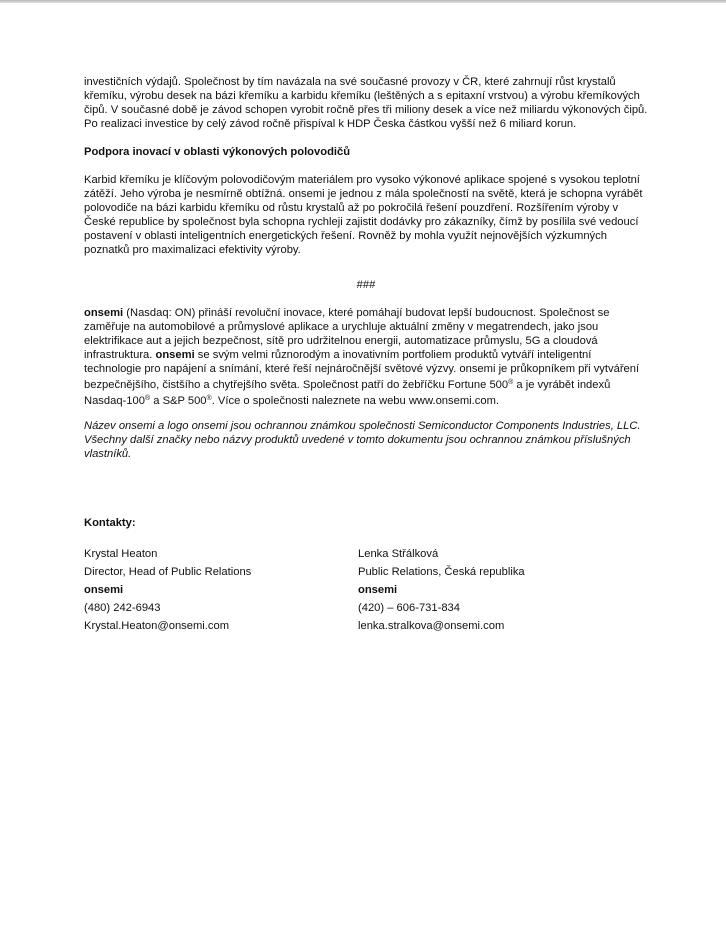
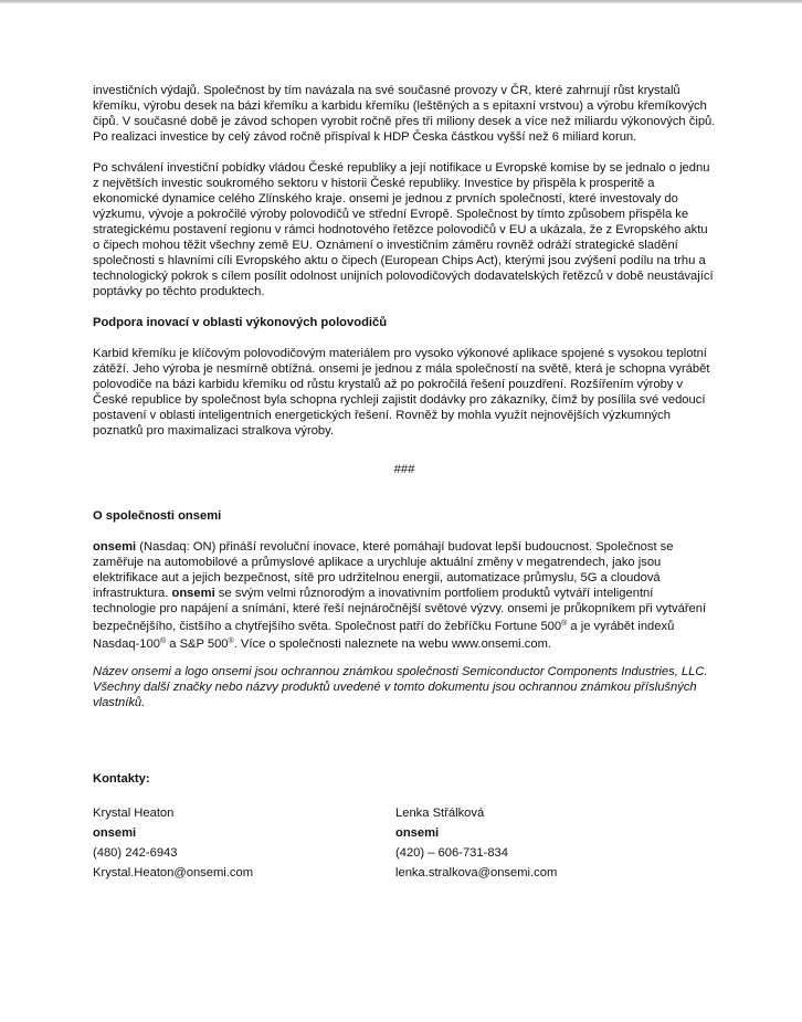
  investičních výdajů. Společnost by tím navázala na své současné provozy v ČR, které zahrnují růst krystalů křemíku, výrobu desek na bázi křemíku a karbidu křemíku (leštěných a s epitaxní vrstvou) a výrobu křemíkových čipů. V současné době je závod schopen vyrobit ročně přes tři miliony desek a více než miliardu výkonových čipů. Po realizaci investice by celý závod ročně přispíval k HDP Česka částkou vyšší než 6 miliard korun.
+ Po schválení investiční pobídky vládou České republiky a její notifikace u Evropské komise by se jednalo o jednu z největších investic soukromého sektoru v historii České republiky. Investice by přispěla k prosperitě a ekonomické dynamice celého Zlínského kraje. onsemi je jednou z prvních společností, které investovaly do výzkumu, vývoje a pokročilé výroby polovodičů ve střední Evropě. Společnost by tímto způsobem přispěla ke strategickému postavení regionu v rámci hodnotového řetězce polovodičů v EU a ukázala, že z Evropského aktu o čipech mohou těžit všechny země EU. Oznámení o investičním záměru rovněž odráží strategické sladění společnosti s hlavními cíli Evropského aktu o čipech (European Chips Act), kterými jsou zvýšení podílu na trhu a technologický pokrok s cílem posílit odolnost unijních polovodičových dodavatelských řetězců v době neustávající poptávky po těchto produktech.
  Podpora inovací v oblasti výkonových polovodičů
- Karbid křemíku je klíčovým polovodičovým materiálem pro vysoko výkonové aplikace spojené s vysokou teplotní zátěží. Jeho výroba je nesmírně obtížná. onsemi je jednou z mála společností na světě, která je schopna vyrábět polovodiče na bázi karbidu křemíku od růstu krystalů až po pokročilá řešení pouzdření. Rozšířením výroby v České republice by společnost byla schopna rychleji zajistit dodávky pro zákazníky, čímž by posílila své vedoucí postavení v oblasti inteligentních energetických řešení. Rovněž by mohla využít nejnovějších výzkumných poznatků pro maximalizaci efektivity výroby.
+ Karbid křemíku je klíčovým polovodičovým materiálem pro vysoko výkonové aplikace spojené s vysokou teplotní zátěží. Jeho výroba je nesmírně obtížná. onsemi je jednou z mála společností na světě, která je schopna vyrábět polovodiče na bázi karbidu křemíku od růstu krystalů až po pokročilá řešení pouzdření. Rozšířením výroby v České republice by společnost byla schopna rychleji zajistit dodávky pro zákazníky, čímž by posílila své vedoucí postavení v oblasti inteligentních energetických řešení. Rovněž by mohla využít nejnovějších výzkumných poznatků pro maximalizaci stralkova výroby.
  ###
+ O společnosti onsemi
  onsemi (Nasdaq: ON) přináší revoluční inovace, které pomáhají budovat lepší budoucnost. Společnost se zaměřuje na automobilové a průmyslové aplikace a urychluje aktuální změny v megatrendech, jako jsou elektrifikace aut a jejich bezpečnost, sítě pro udržitelnou energii, automatizace průmyslu, 5G a cloudová infrastruktura. onsemi se svým velmi různorodým a inovativním portfoliem produktů vytváří inteligentní technologie pro napájení a snímání, které řeší nejnáročnější světové výzvy. onsemi je průkopníkem při vytváření bezpečnějšího, čistšího a chytřejšího světa. Společnost patří do žebříčku Fortune 500 a je vyrábět indexů Nasdaq-100 a S&P 500 . Více o společnosti naleznete na webu www.onsemi.com.
  Název onsemi a logo onsemi jsou ochrannou známkou společnosti Semiconductor Components Industries, LLC. Všechny další značky nebo názvy produktů uvedené v tomto dokumentu jsou ochrannou známkou příslušných vlastníků.
  Kontakty:
  Krystal Heaton
- Director, Head of Public Relations
  onsemi
  (480) 242-6943
  Krystal.Heaton@onsemi.com
  Lenka Střálková
- Public Relations, Česká republika
  onsemi
  (420) – 606-731-834
  lenka.stralkova@onsemi.com
